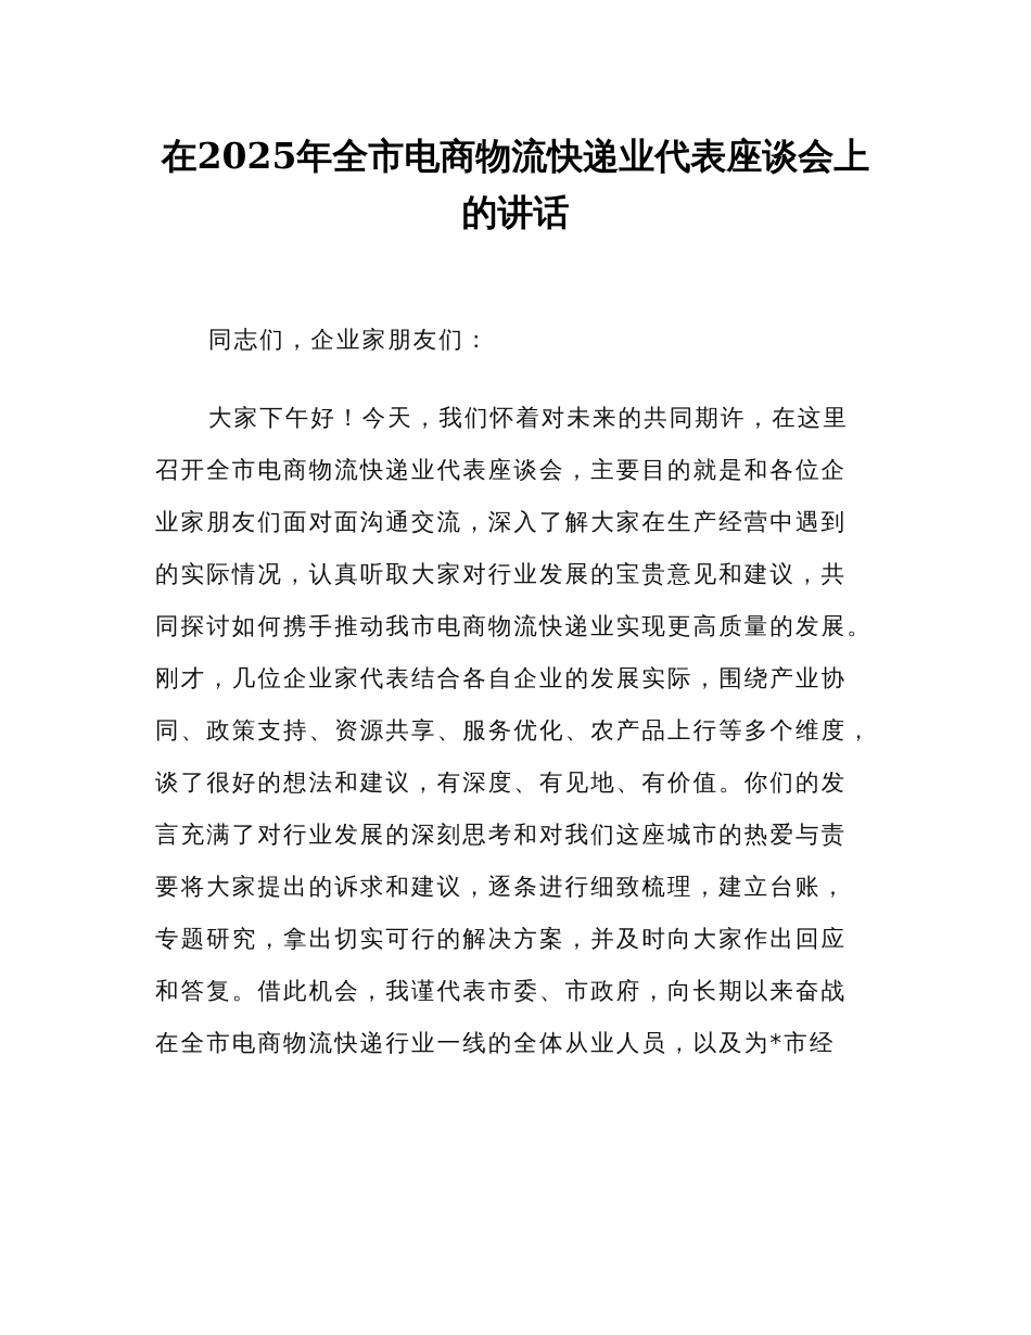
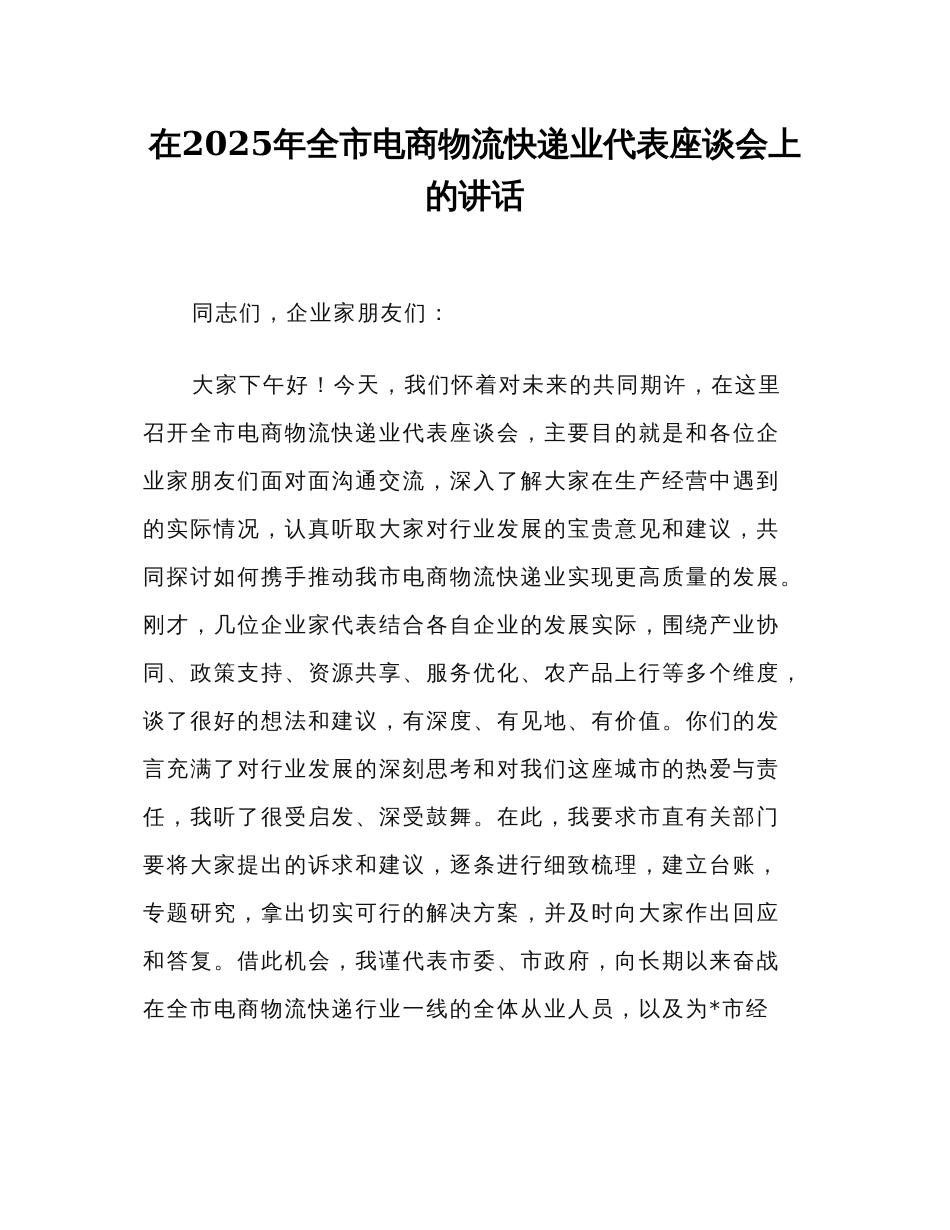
  在2025年全市电商物流快递业代表座谈会上
  的讲话
  同志们，企业家朋友们：
  大家下午好！今天，我们怀着对未来的共同期许，在这里
  召开全市电商物流快递业代表座谈会，主要目的就是和各位企
  业家朋友们面对面沟通交流，深入了解大家在生产经营中遇到
  的实际情况，认真听取大家对行业发展的宝贵意见和建议，共
  同探讨如何携手推动我市电商物流快递业实现更高质量的发展。
  刚才，几位企业家代表结合各自企业的发展实际，围绕产业协
  同、政策支持、资源共享、服务优化、农产品上行等多个维度，
  谈了很好的想法和建议，有深度、有见地、有价值。你们的发
  言充满了对行业发展的深刻思考和对我们这座城市的热爱与责
+ 任，我听了很受启发、深受鼓舞。在此，我要求市直有关部门
  要将大家提出的诉求和建议，逐条进行细致梳理，建立台账，
  专题研究，拿出切实可行的解决方案，并及时向大家作出回应
  和答复。借此机会，我谨代表市委、市政府，向长期以来奋战
  在全市电商物流快递行业一线的全体从业人员，以及为*市经
